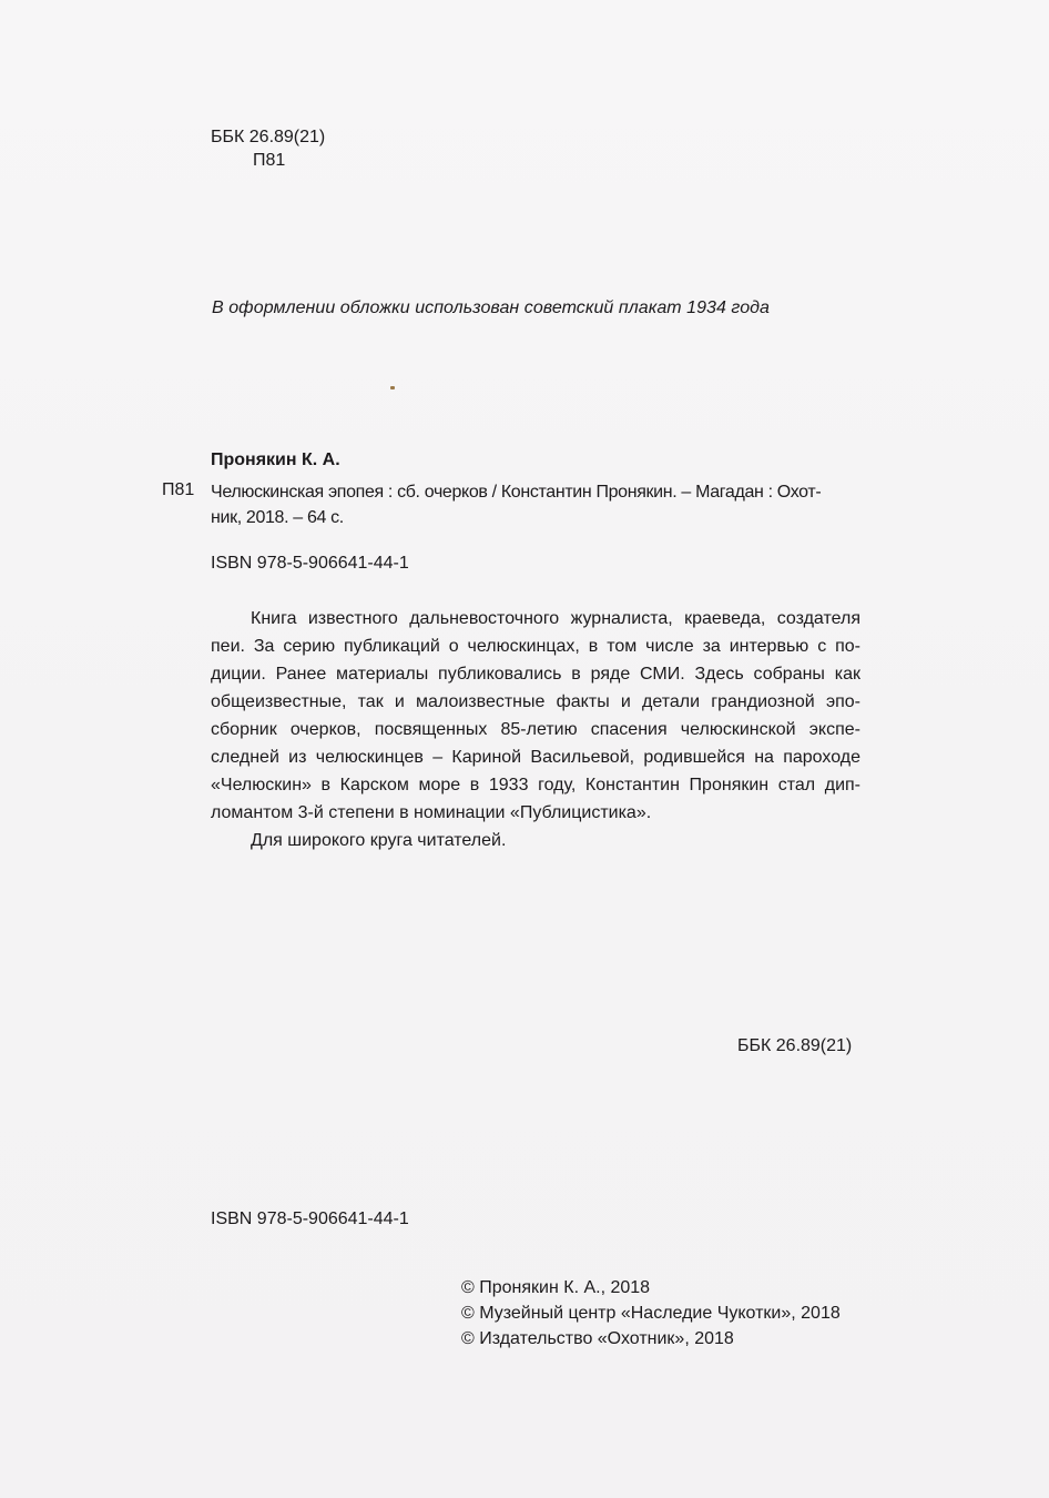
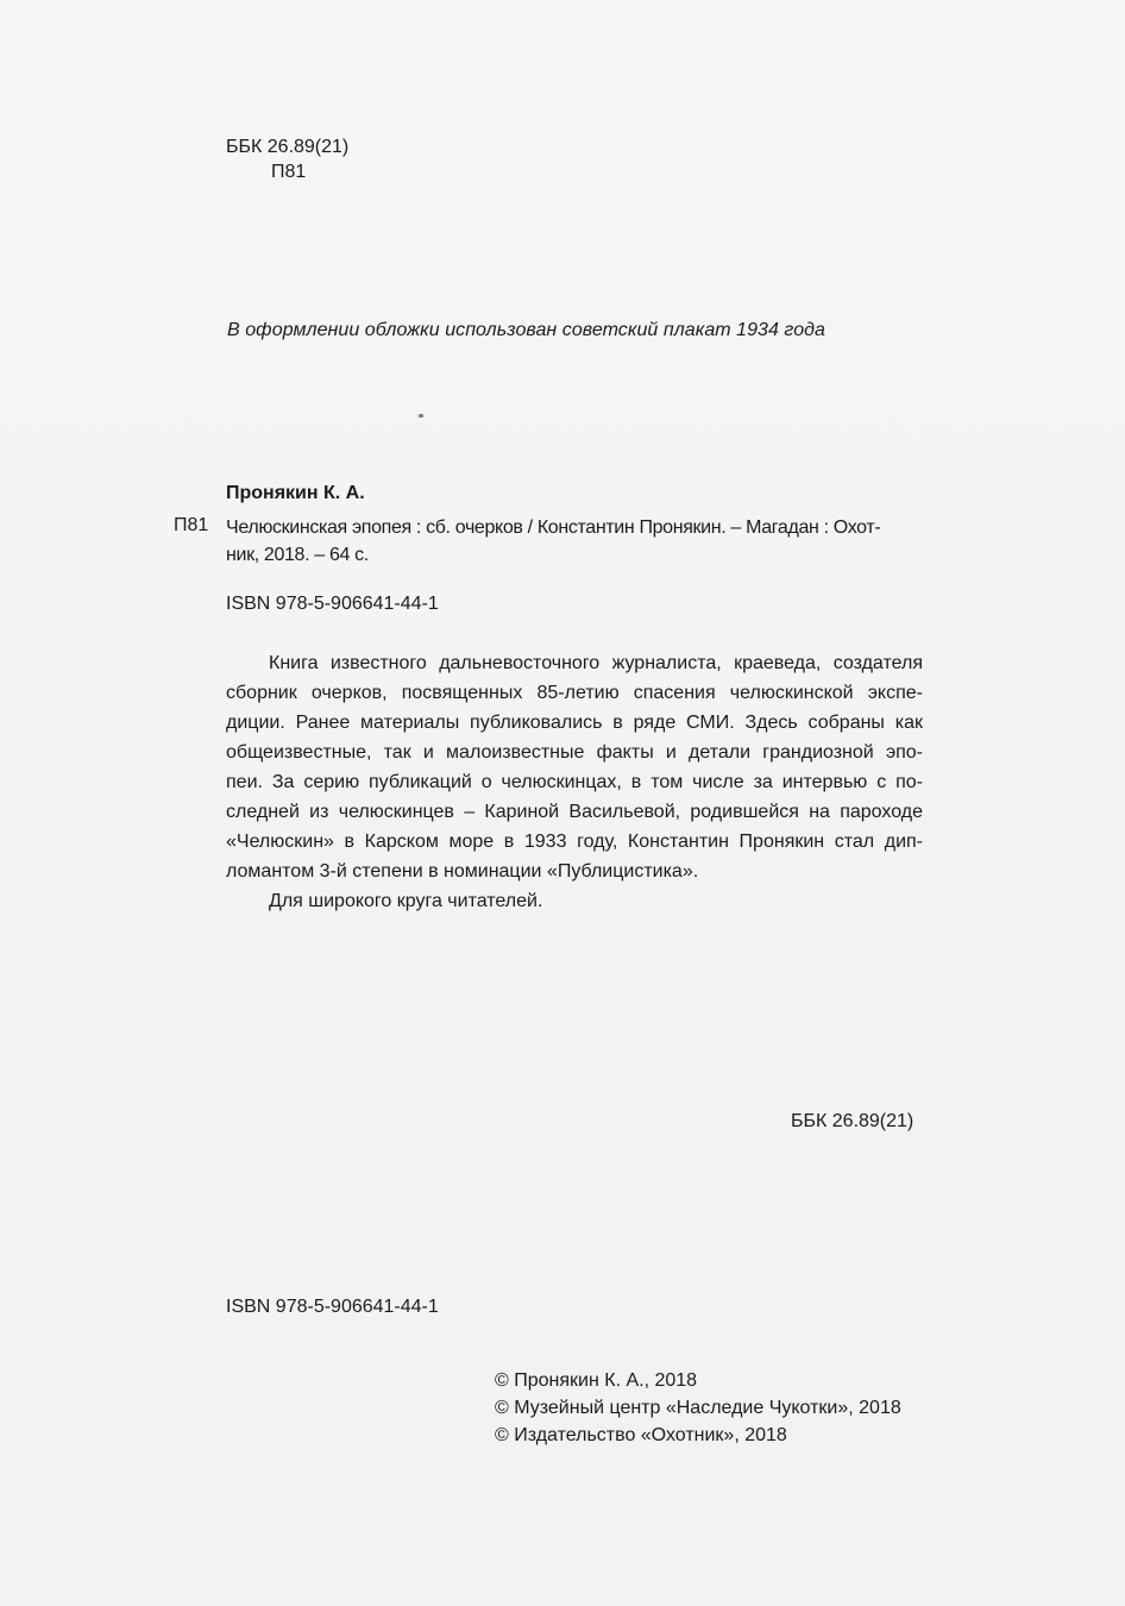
  ББК 26.89(21)
  П81
  В оформлении обложки использован советский плакат 1934 года
  Пронякин К. А.
  П81
  Челюскинская эпопея : сб. очерков / Константин Пронякин. – Магадан : Охот-
  ник, 2018. – 64 с.
  ISBN 978-5-906641-44-1
  Книга известного дальневосточного журналиста, краеведа, создателя
- пеи. За серию публикаций о челюскинцах, в том числе за интервью с по-
+ сборник очерков, посвященных 85-летию спасения челюскинской экспе-
  диции. Ранее материалы публиковались в ряде СМИ. Здесь собраны как
  общеизвестные, так и малоизвестные факты и детали грандиозной эпо-
- сборник очерков, посвященных 85-летию спасения челюскинской экспе-
+ пеи. За серию публикаций о челюскинцах, в том числе за интервью с по-
  следней из челюскинцев – Кариной Васильевой, родившейся на пароходе
  «Челюскин» в Карском море в 1933 году, Константин Пронякин стал дип-
  ломантом 3-й степени в номинации «Публицистика».
  Для широкого круга читателей.
  ББК 26.89(21)
  ISBN 978-5-906641-44-1
  © Пронякин К. А., 2018
  © Музейный центр «Наследие Чукотки», 2018
  © Издательство «Охотник», 2018
